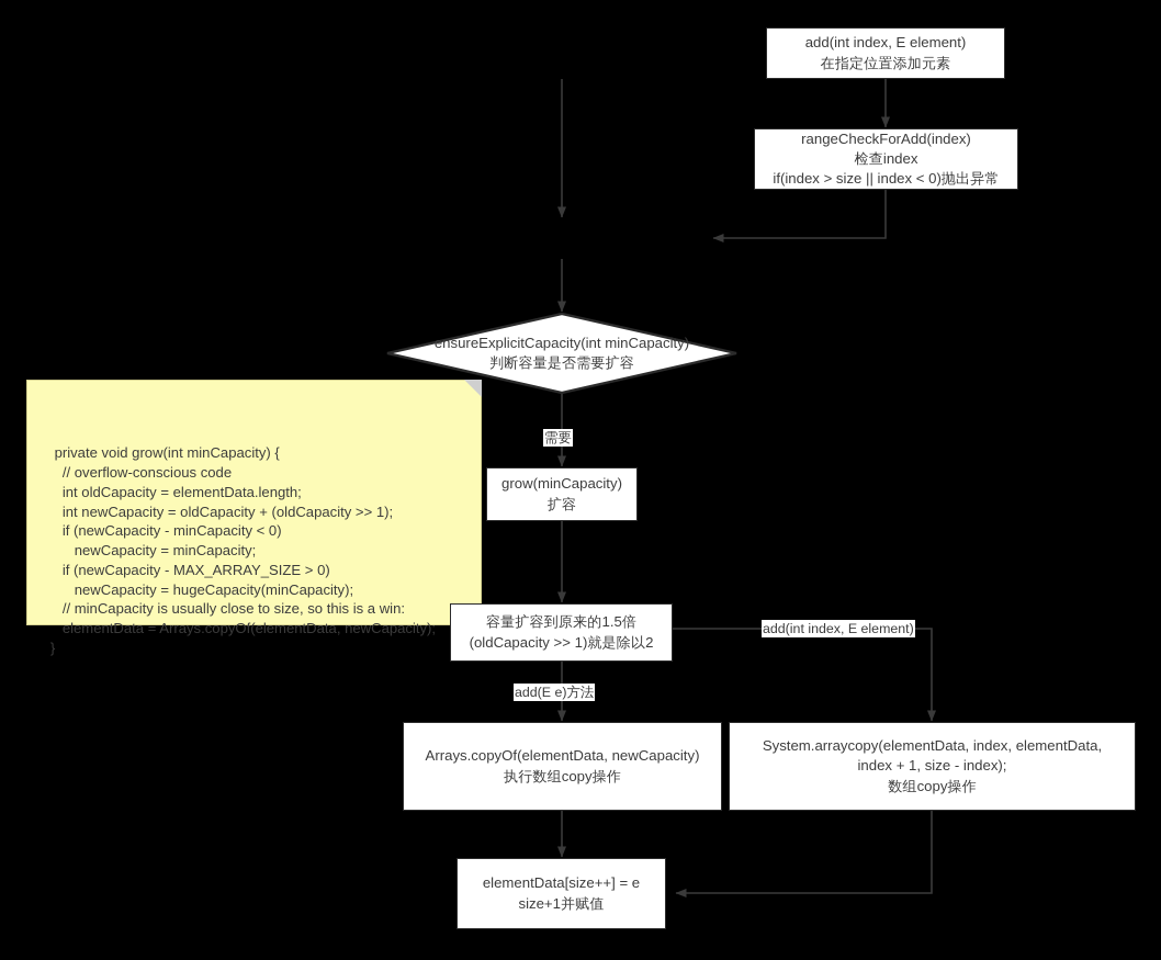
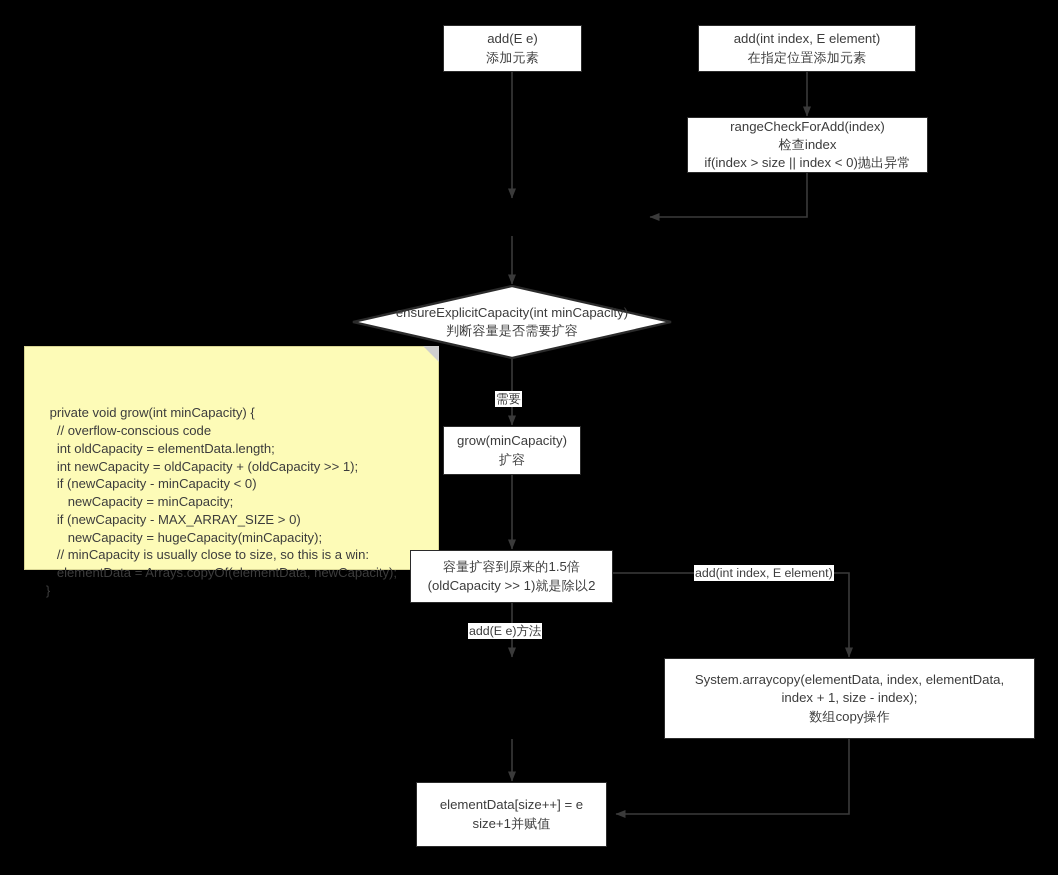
+ add(E e)
+ 添加元素
  add(int index, E element)
  在指定位置添加元素
  rangeCheckForAdd(index)
  检查index
  if(index > size || index < 0)抛出异常
  ensureExplicitCapacity(int minCapacity)
  判断容量是否需要扩容
  grow(minCapacity)
  扩容
  容量扩容到原来的1.5倍
  (oldCapacity >> 1)就是除以2
- Arrays.copyOf(elementData, newCapacity)
- 执行数组copy操作
  System.arraycopy(elementData, index, elementData,
  index + 1, size - index);
  数组copy操作
  elementData[size++] = e
  size+1并赋值
  private void grow(int minCapacity) {
  // overflow-conscious code
  int oldCapacity = elementData.length;
  int newCapacity = oldCapacity + (oldCapacity >> 1);
  if (newCapacity - minCapacity < 0)
  newCapacity = minCapacity;
  if (newCapacity - MAX_ARRAY_SIZE > 0)
  newCapacity = hugeCapacity(minCapacity);
  // minCapacity is usually close to size, so this is a win:
  elementData = Arrays.copyOf(elementData, newCapacity);
  }
  需要
  add(E e)方法
  add(int index, E element)
